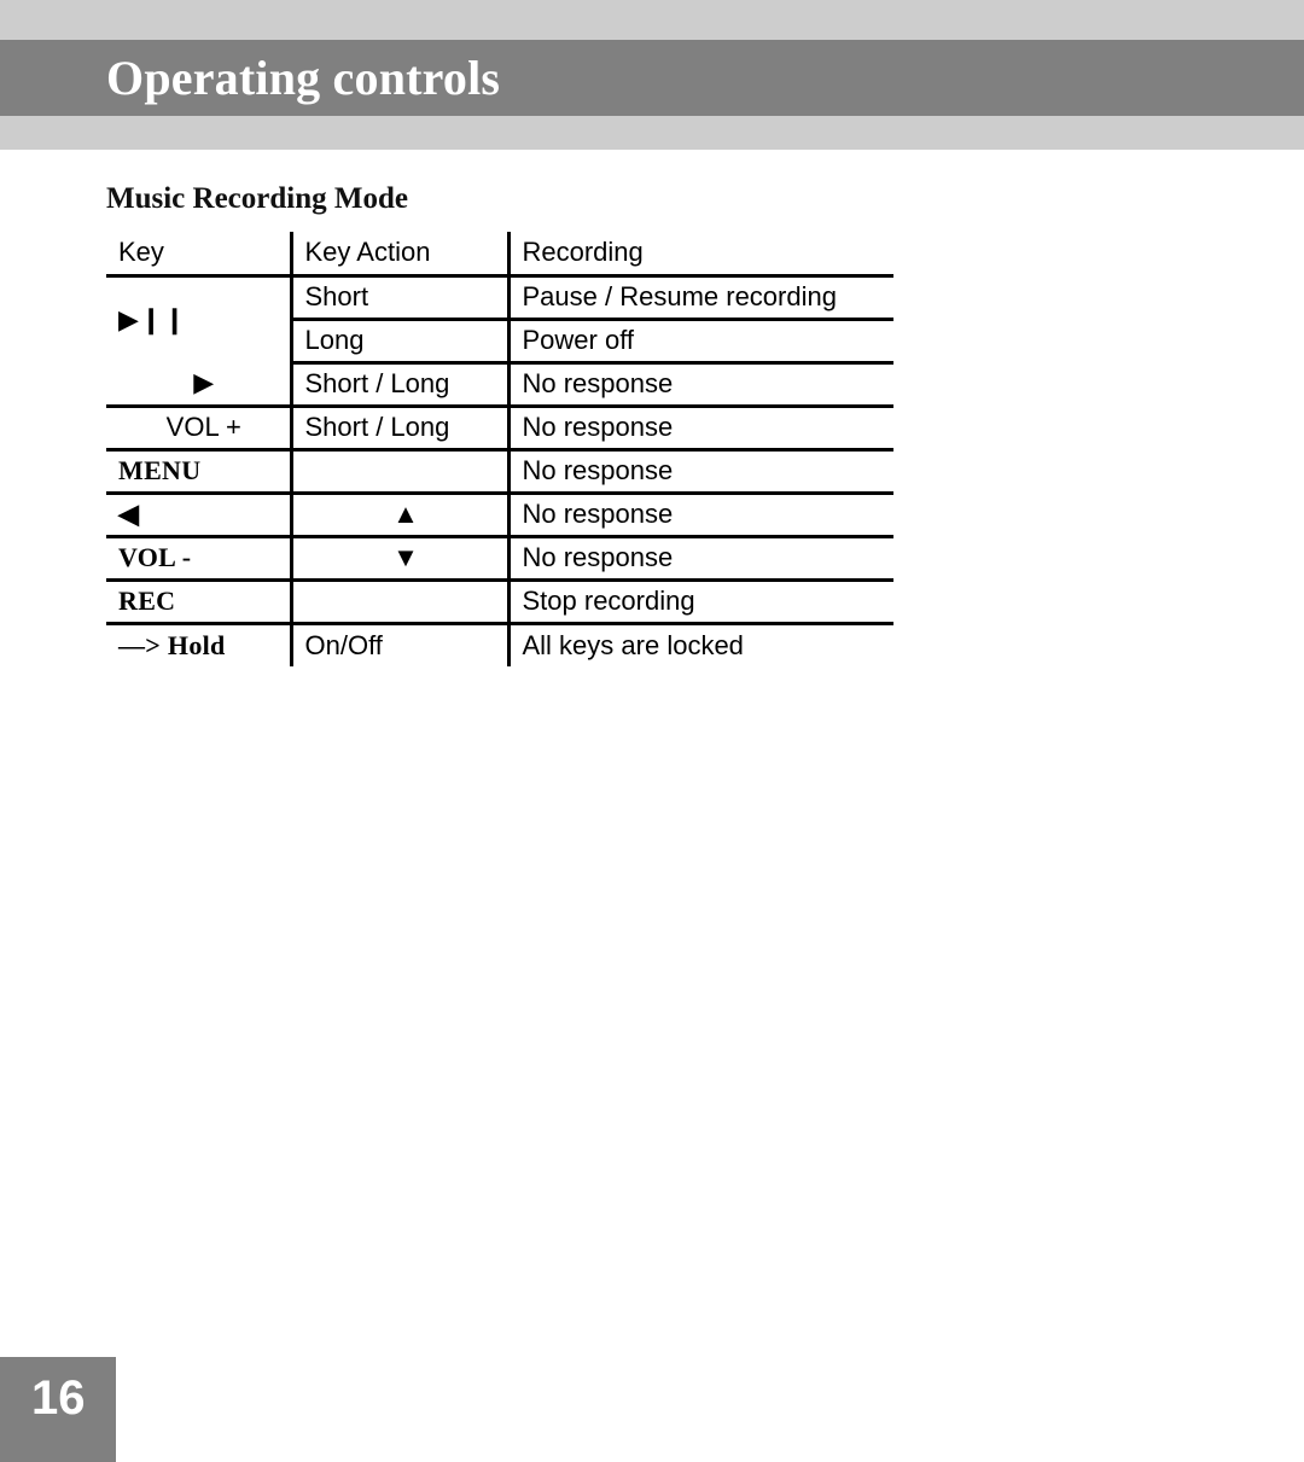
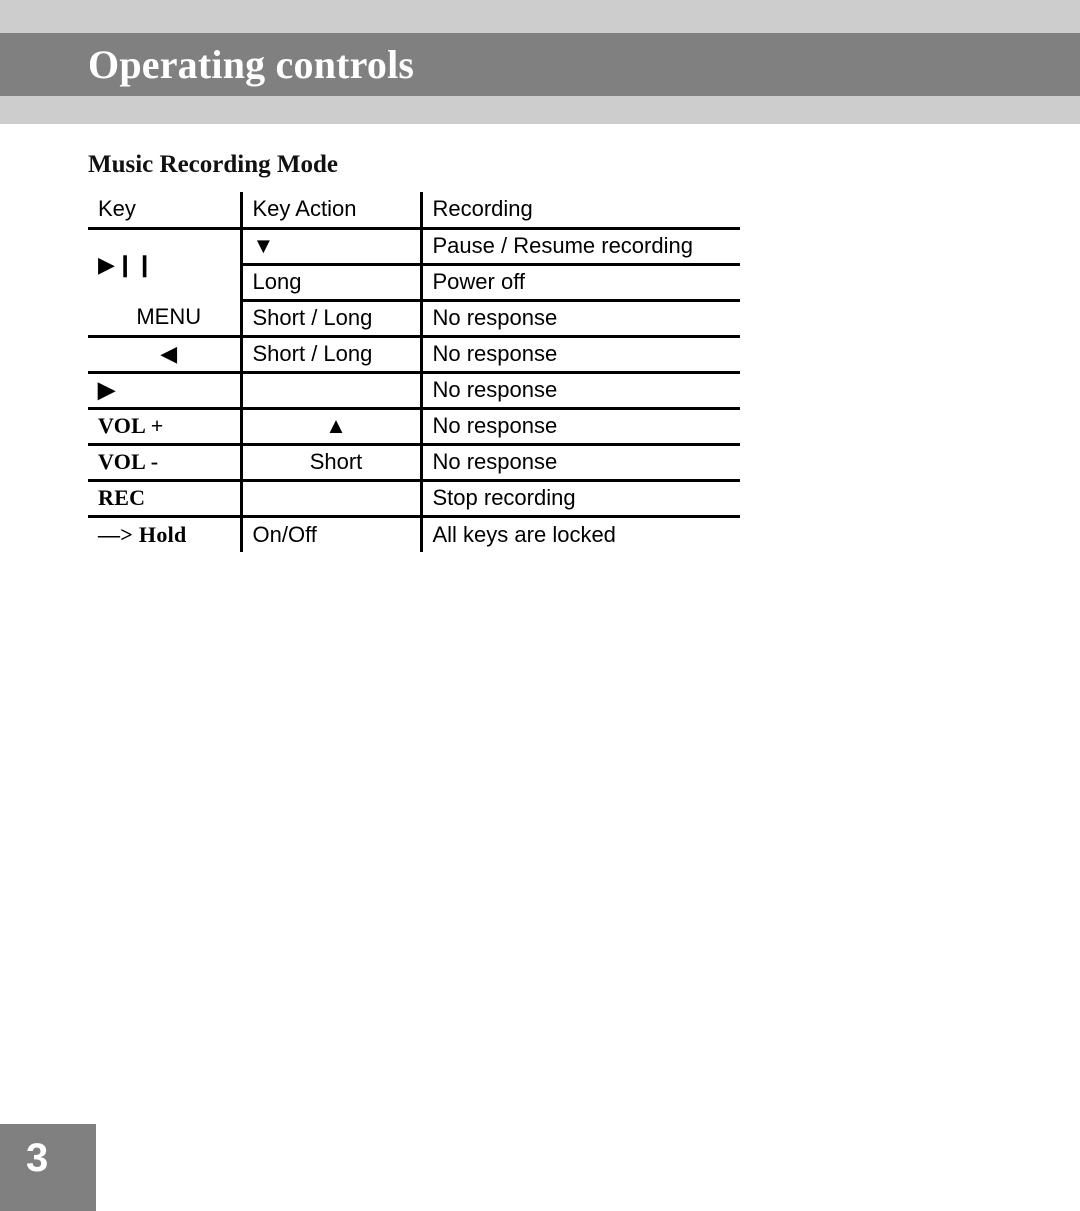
  Operating controls
  Music Recording Mode
  Key	Key Action	Recording
- ▶❙❙	Short	Pause / Resume recording
+ ▶❙❙	▼	Pause / Resume recording
  Long	Power off
- ▶	Short / Long	No response
+ MENU	Short / Long	No response
- VOL +	Short / Long	No response
+ ◀	Short / Long	No response
- MENU		No response
+ ▶		No response
- ◀	▲	No response
+ VOL +	▲	No response
- VOL -	▼	No response
+ VOL -	Short	No response
  REC		Stop recording
  —> Hold	On/Off	All keys are locked
- 16
+ 3
